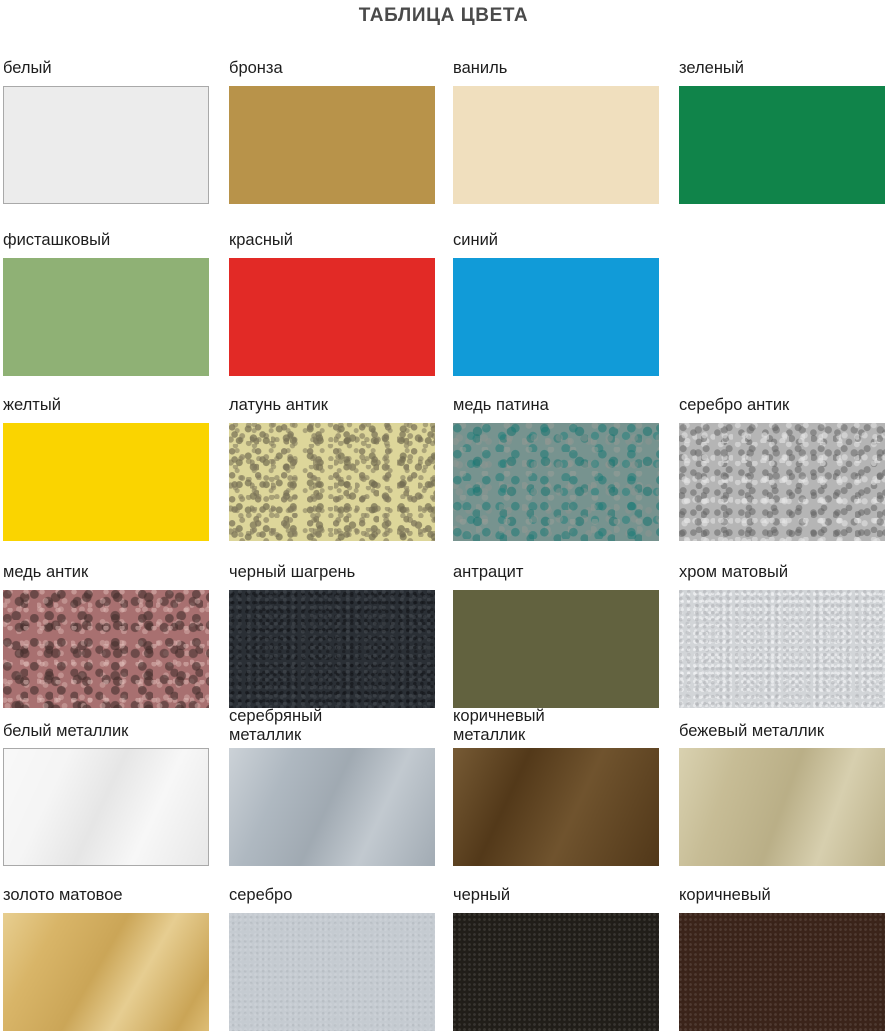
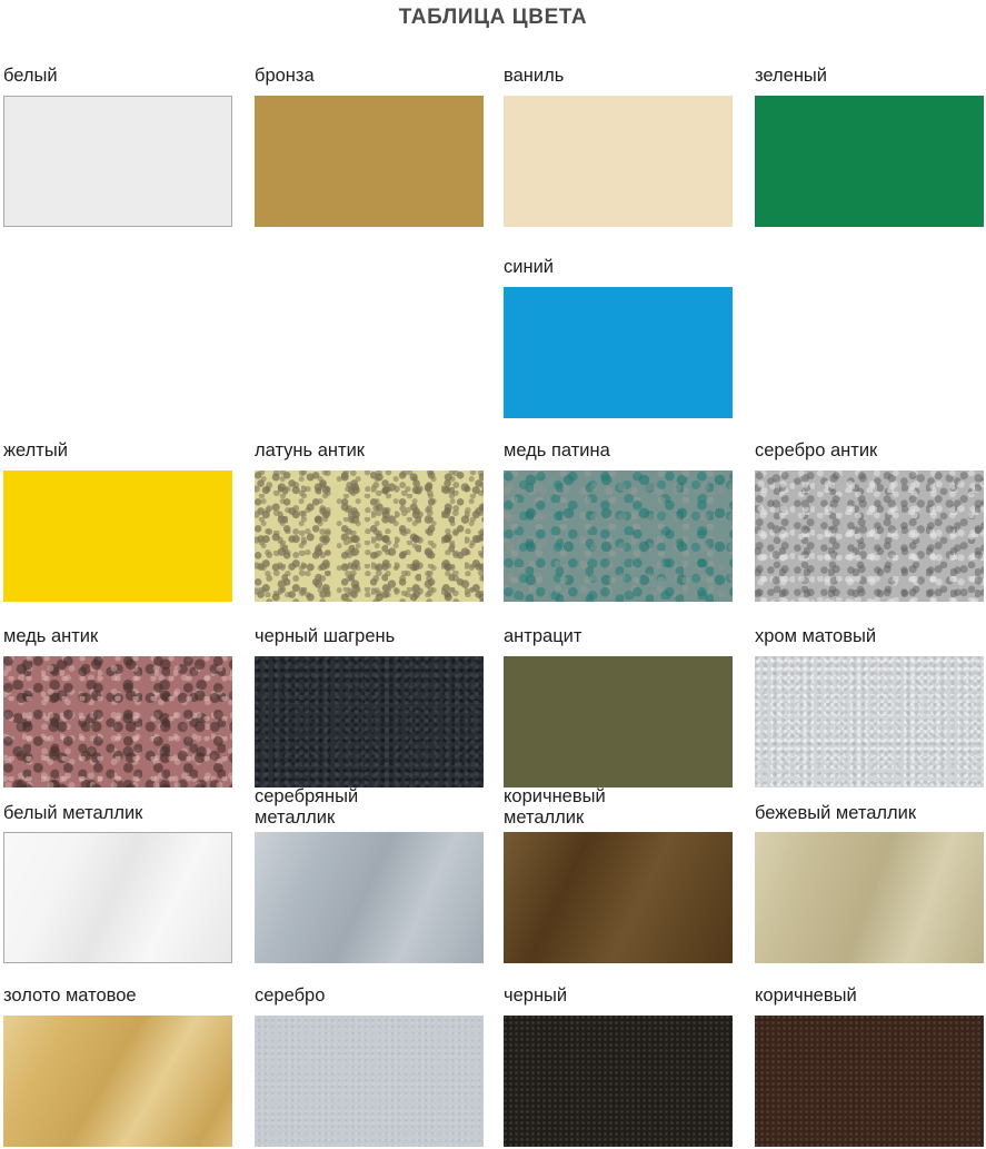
  ТАБЛИЦА ЦВЕТА
  белый
  бронза
  ваниль
  зеленый
- фисташковый
- красный
  синий
  желтый
  латунь антик
  медь патина
  серебро антик
  медь антик
  черный шагрень
  антрацит
  хром матовый
  белый металлик
  серебряный
  металлик
  коричневый
  металлик
  бежевый металлик
  золото матовое
  серебро
  черный
  коричневый
